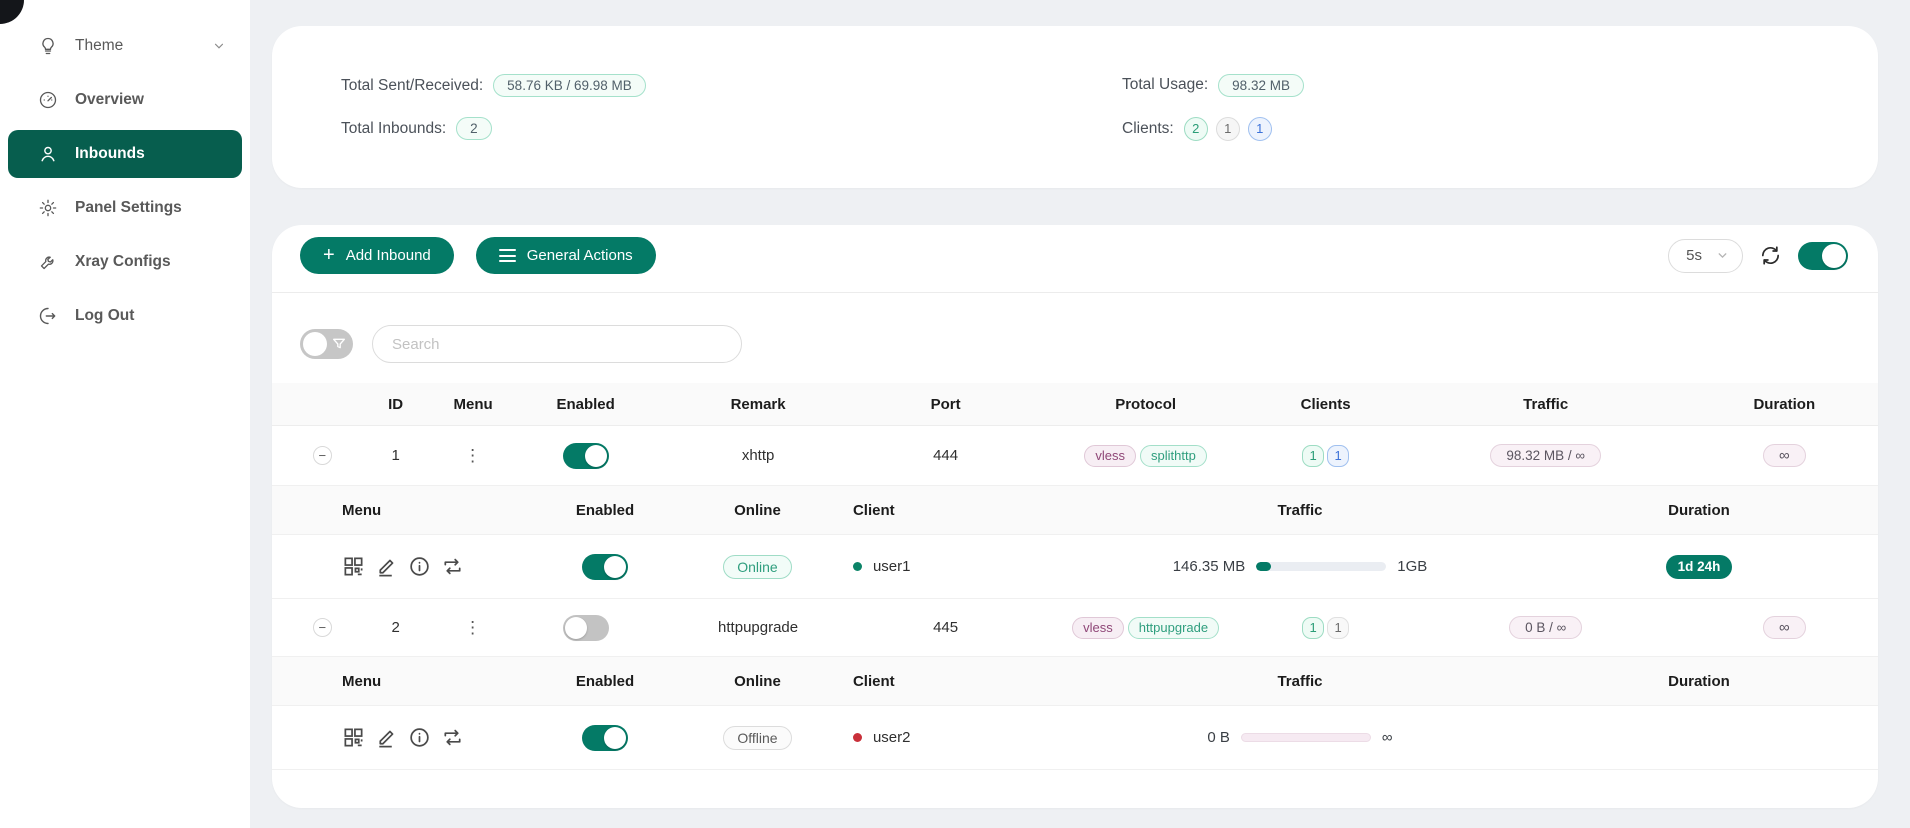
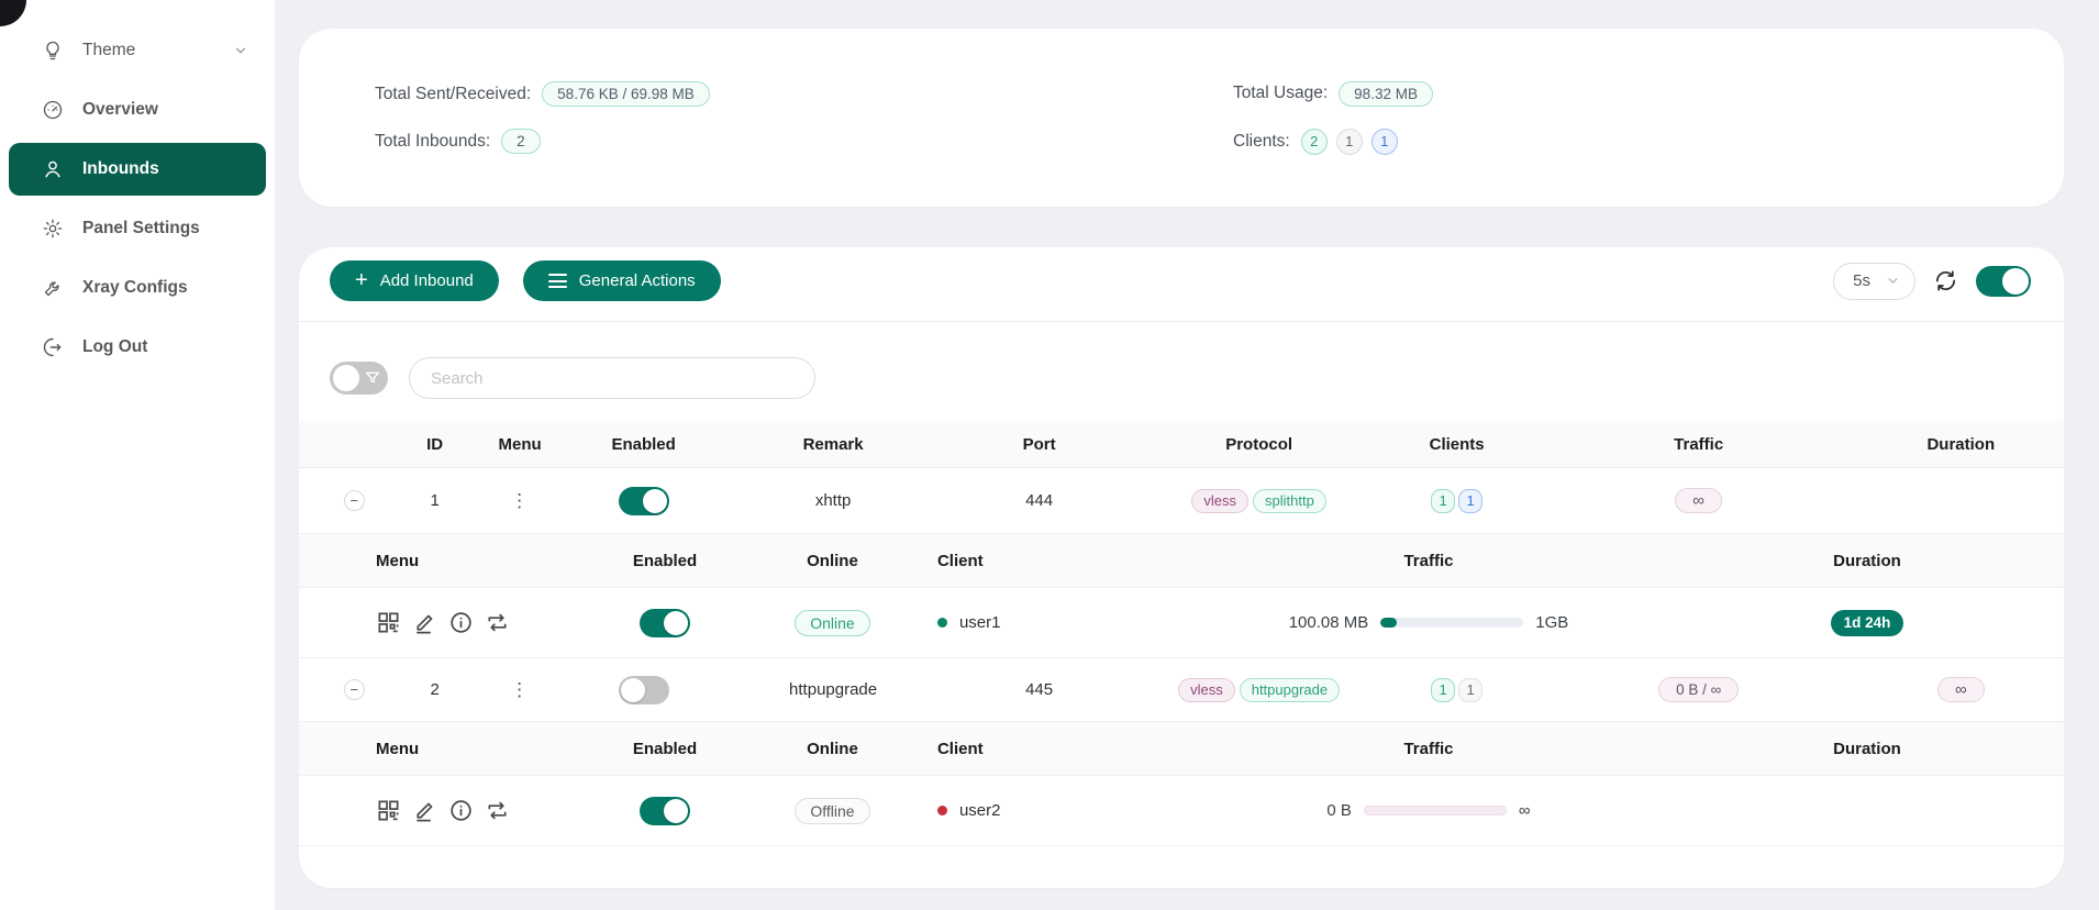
  Theme
  Overview
  Inbounds
  Panel Settings
  Xray Configs
  Log Out
  Total Sent/Received:
  58.76 KB / 69.98 MB
  Total Inbounds:
  2
  Total Usage:
  98.32 MB
  Clients:
  2
  1
  1
  +
  Add Inbound
  General Actions
  5s
  Search
  ID
  Menu
  Enabled
  Remark
  Port
  Protocol
  Clients
  Traffic
  Duration
  −
  1
  ⋮
  xhttp
  444
  vless
  splithttp
  1
  1
- 98.32 MB / ∞
  ∞
  Menu
  Enabled
  Online
  Client
  Traffic
  Duration
  Online
  user1
- 146.35 MB
+ 100.08 MB
  1GB
  1d 24h
  −
  2
  ⋮
  httpupgrade
  445
  vless
  httpupgrade
  1
  1
  0 B / ∞
  ∞
  Menu
  Enabled
  Online
  Client
  Traffic
  Duration
  Offline
  user2
  0 B
  ∞
